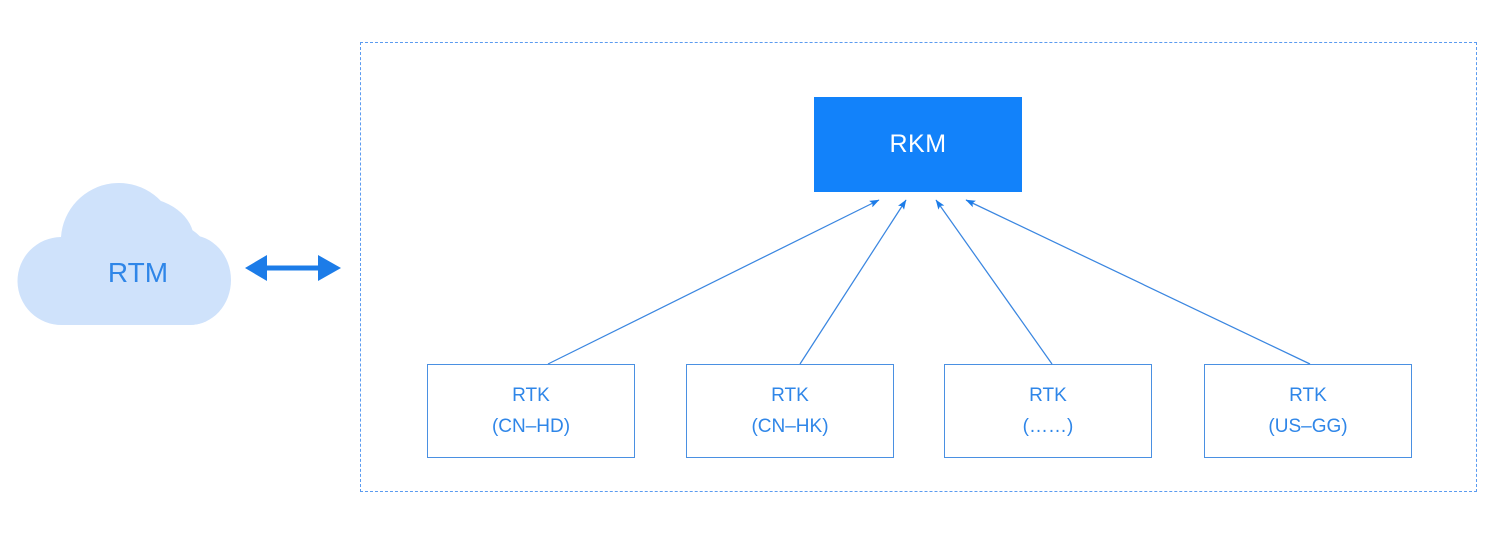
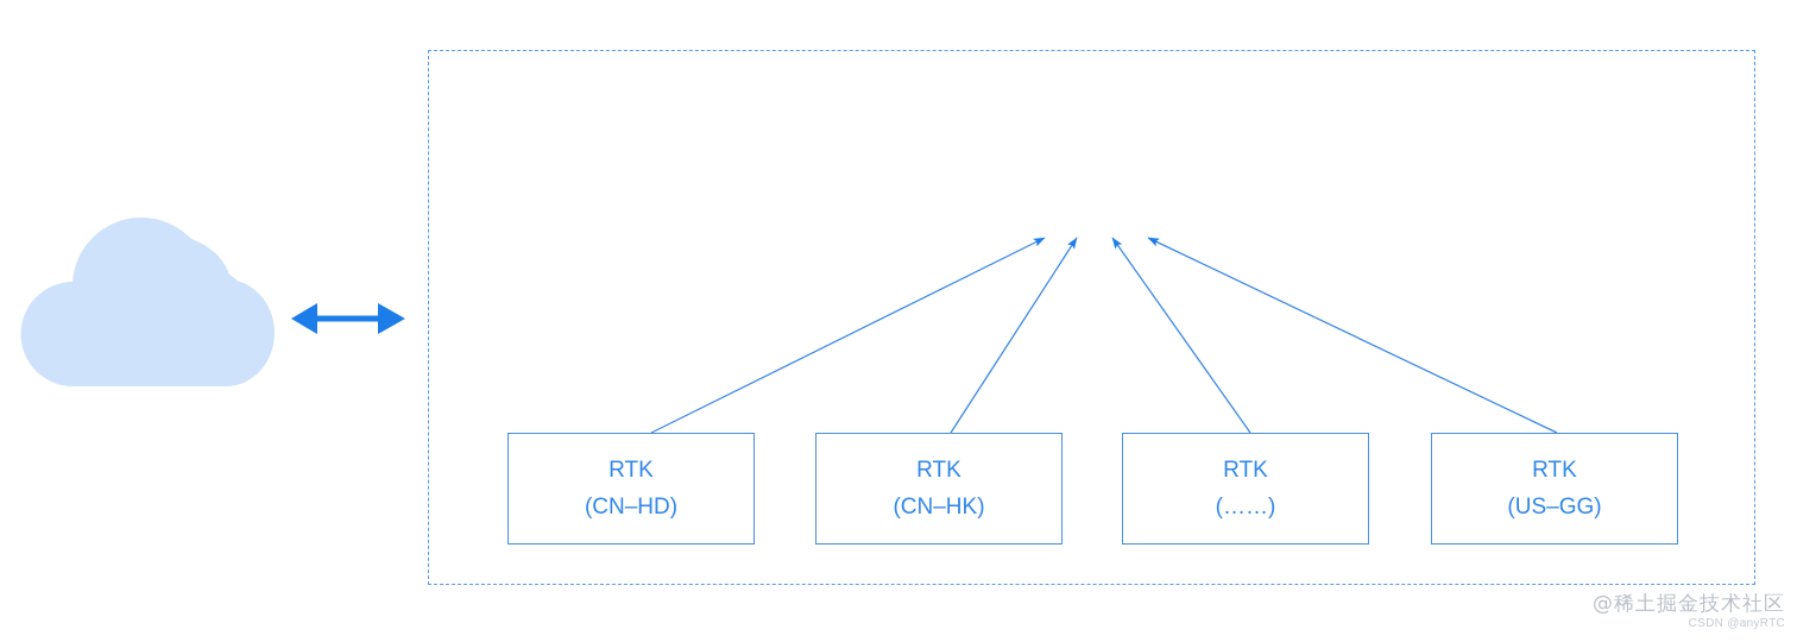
- RTM
- RKM
  RTK
  (CN–HD)
  RTK
  (CN–HK)
  RTK
  (……)
  RTK
  (US–GG)
+ @稀土掘金技术社区
+ CSDN @anyRTC
